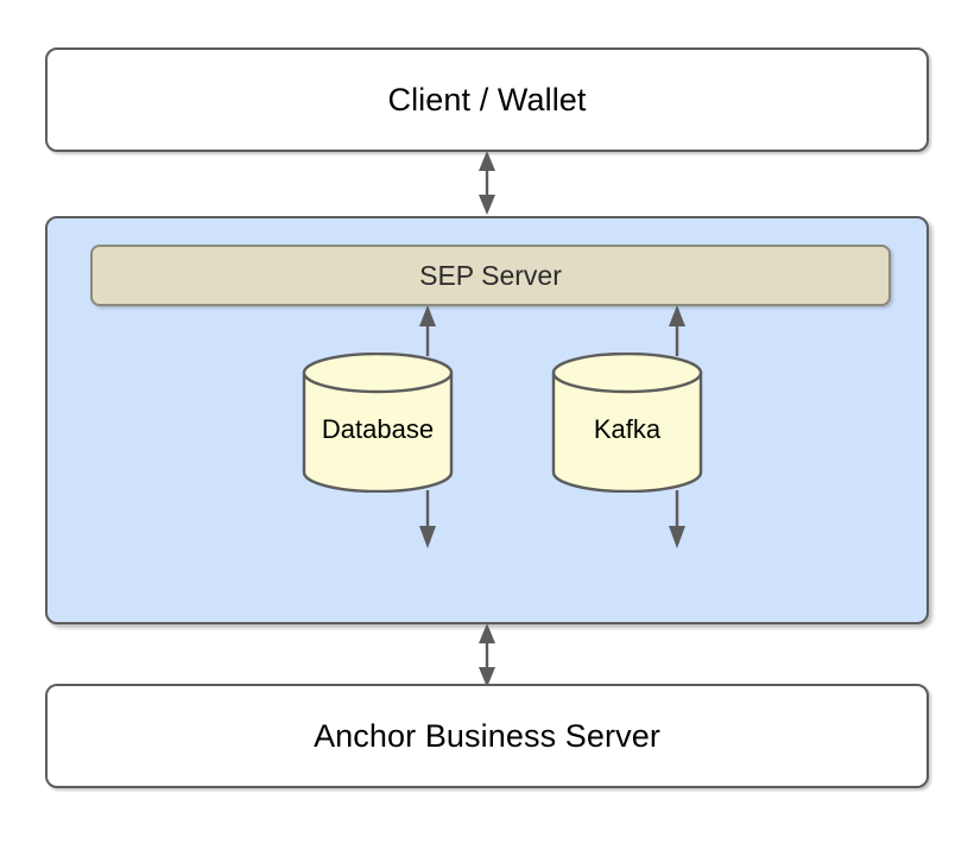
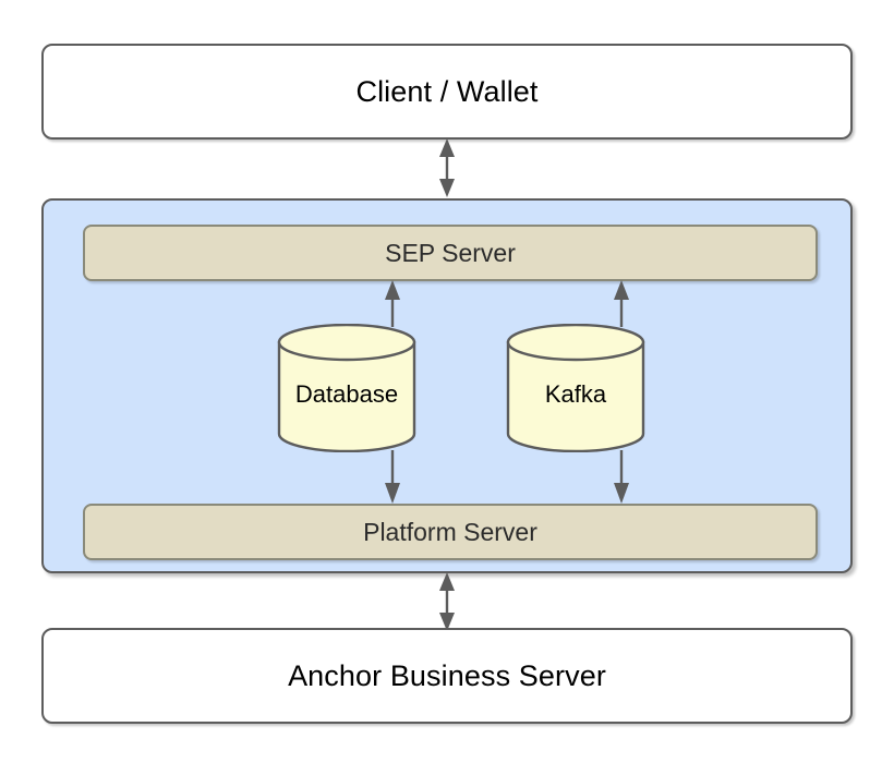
  Client / Wallet
  SEP Server
  Database
  Kafka
+ Platform Server
  Anchor Business Server
